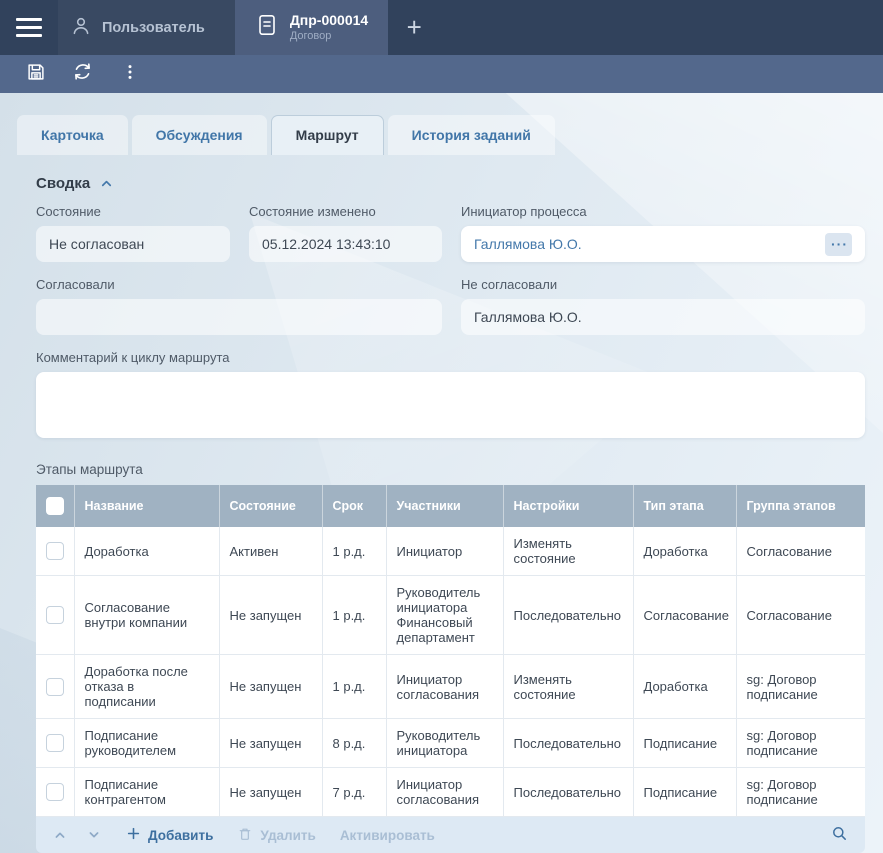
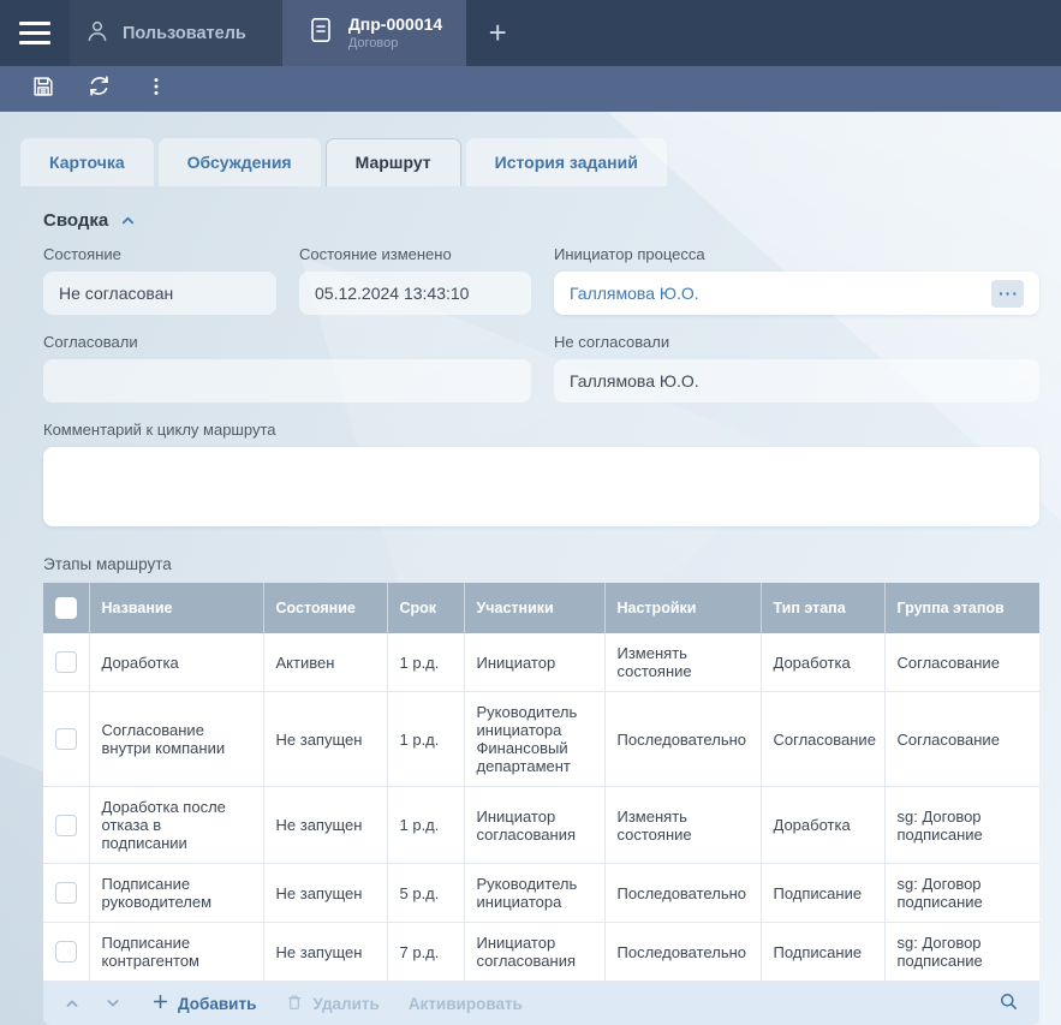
  Пользователь
  Дпр-000014
  Договор
  +
  Карточка
  Обсуждения
  Маршрут
  История заданий
  Сводка
  Состояние
  Не согласован
  Состояние изменено
  05.12.2024 13:43:10
  Инициатор процесса
  Галлямова Ю.О.
  ···
  Согласовали
  Не согласовали
  Галлямова Ю.О.
  Комментарий к циклу маршрута
  Этапы маршрута
  	Название	Состояние	Срок	Участники	Настройки	Тип этапа	Группа этапов
  	Доработка	Активен	1 р.д.	Инициатор	Изменять состояние	Доработка	Согласование
  	Согласование внутри компании	Не запущен	1 р.д.	Руководитель инициатора Финансовый департамент	Последовательно	Согласование	Согласование
  	Доработка после отказа в подписании	Не запущен	1 р.д.	Инициатор согласования	Изменять состояние	Доработка	sg: Договор подписание
- 	Подписание руководителем	Не запущен	8 р.д.	Руководитель инициатора	Последовательно	Подписание	sg: Договор подписание
+ 	Подписание руководителем	Не запущен	5 р.д.	Руководитель инициатора	Последовательно	Подписание	sg: Договор подписание
  	Подписание контрагентом	Не запущен	7 р.д.	Инициатор согласования	Последовательно	Подписание	sg: Договор подписание
  Добавить
  Удалить
  Активировать
